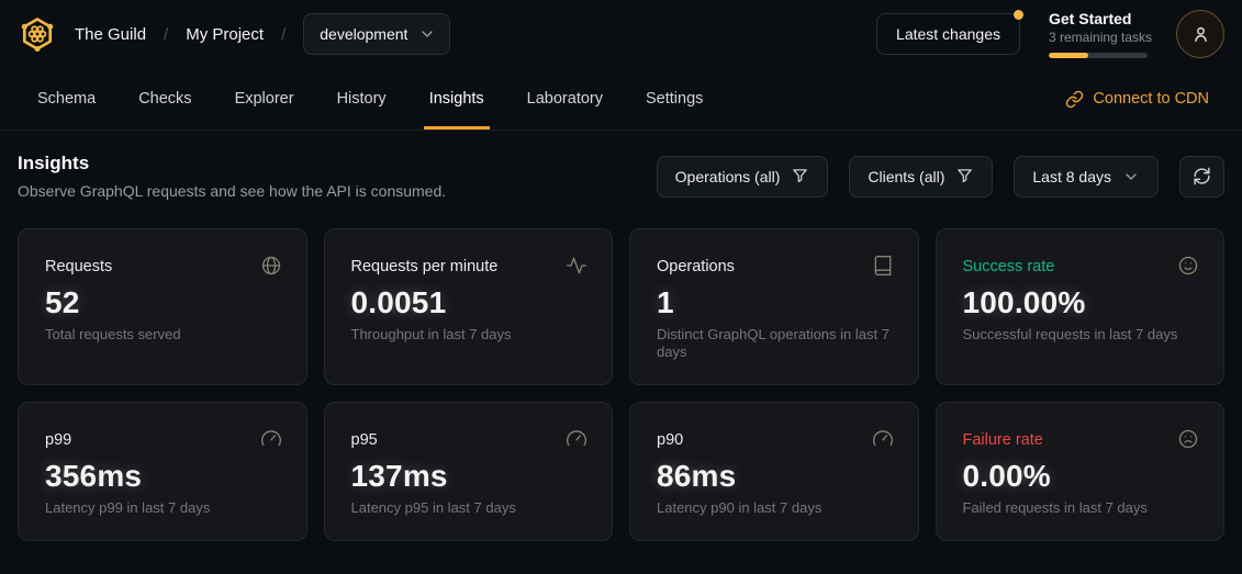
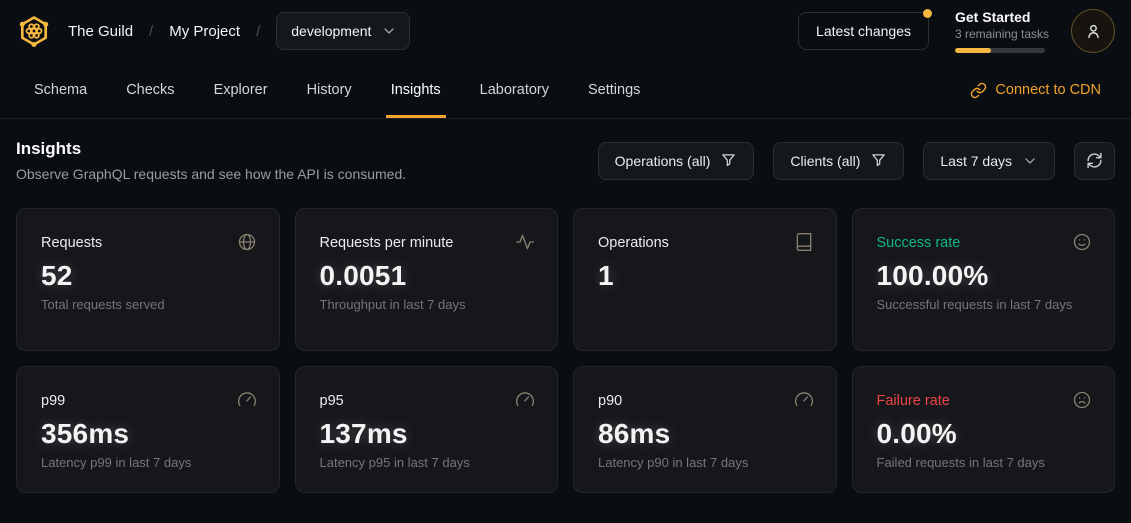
  The Guild
  /
  My Project
  /
  development
  Latest changes
  Get Started
  3 remaining tasks
  Schema
  Checks
  Explorer
  History
  Insights
  Laboratory
  Settings
  Connect to CDN
  Insights
  Observe GraphQL requests and see how the API is consumed.
  Operations (all)
  Clients (all)
- Last 8 days
+ Last 7 days
  Requests
  52
  Total requests served
  Requests per minute
  0.0051
  Throughput in last 7 days
  Operations
  1
- Distinct GraphQL operations in last 7 days
  Success rate
  100.00%
  Successful requests in last 7 days
  p99
  356ms
  Latency p99 in last 7 days
  p95
  137ms
  Latency p95 in last 7 days
  p90
  86ms
  Latency p90 in last 7 days
  Failure rate
  0.00%
  Failed requests in last 7 days
